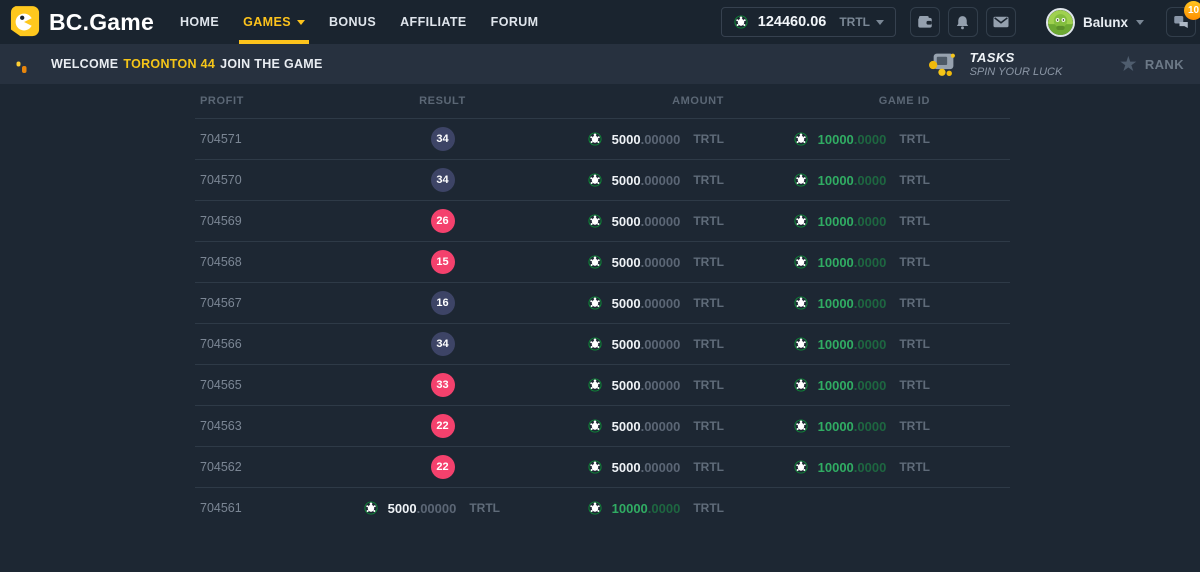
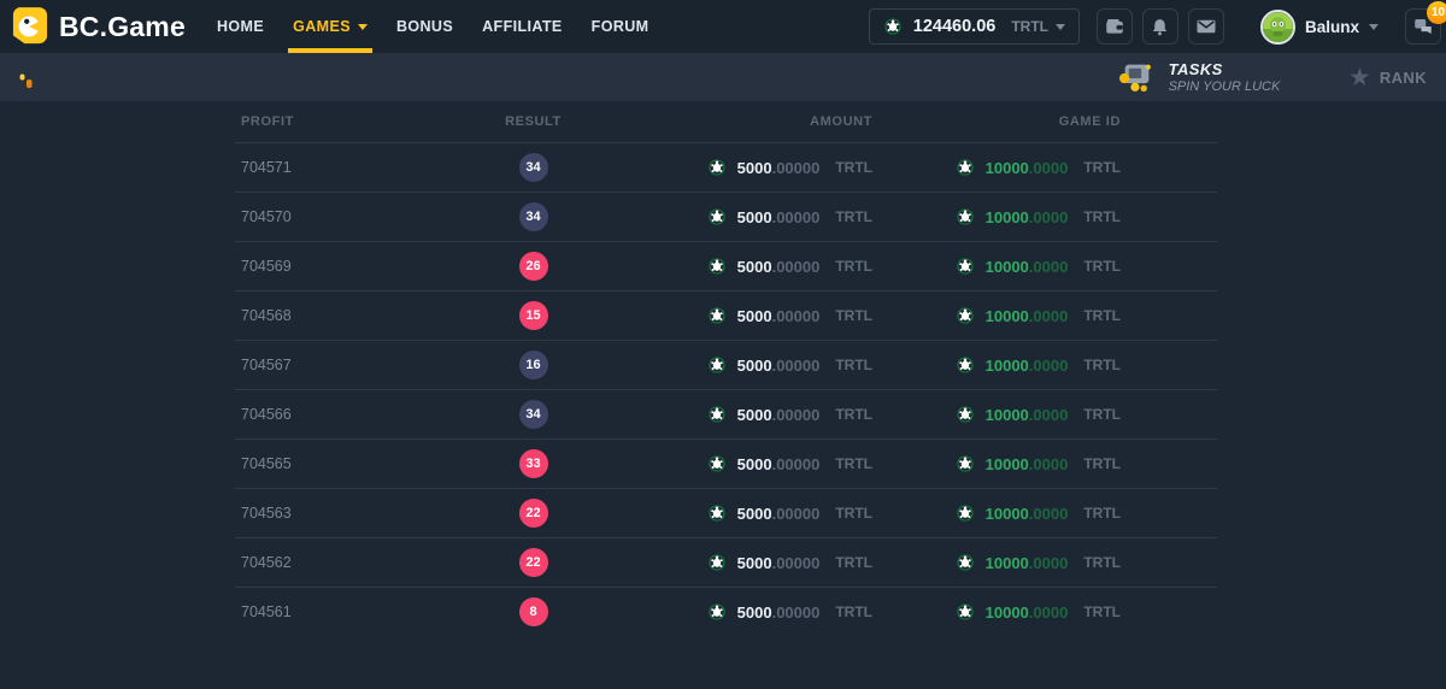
  BC.Game
  HOME
  GAMES
  BONUS
  AFFILIATE
  FORUM
  124460.06
  TRTL
  Balunx
  10
- WELCOME
- TORONTON 44
- JOIN THE GAME
  TASKS
  SPIN YOUR LUCK
  ★
  RANK
  PROFIT
  RESULT
  AMOUNT
  GAME ID
  704571
  34
  5000
  .00000
  TRTL
  10000
  .0000
  TRTL
  704570
  34
  5000
  .00000
  TRTL
  10000
  .0000
  TRTL
  704569
  26
  5000
  .00000
  TRTL
  10000
  .0000
  TRTL
  704568
  15
  5000
  .00000
  TRTL
  10000
  .0000
  TRTL
  704567
  16
  5000
  .00000
  TRTL
  10000
  .0000
  TRTL
  704566
  34
  5000
  .00000
  TRTL
  10000
  .0000
  TRTL
  704565
  33
  5000
  .00000
  TRTL
  10000
  .0000
  TRTL
  704563
  22
  5000
  .00000
  TRTL
  10000
  .0000
  TRTL
  704562
  22
  5000
  .00000
  TRTL
  10000
  .0000
  TRTL
  704561
+ 8
  5000
  .00000
  TRTL
  10000
  .0000
  TRTL
